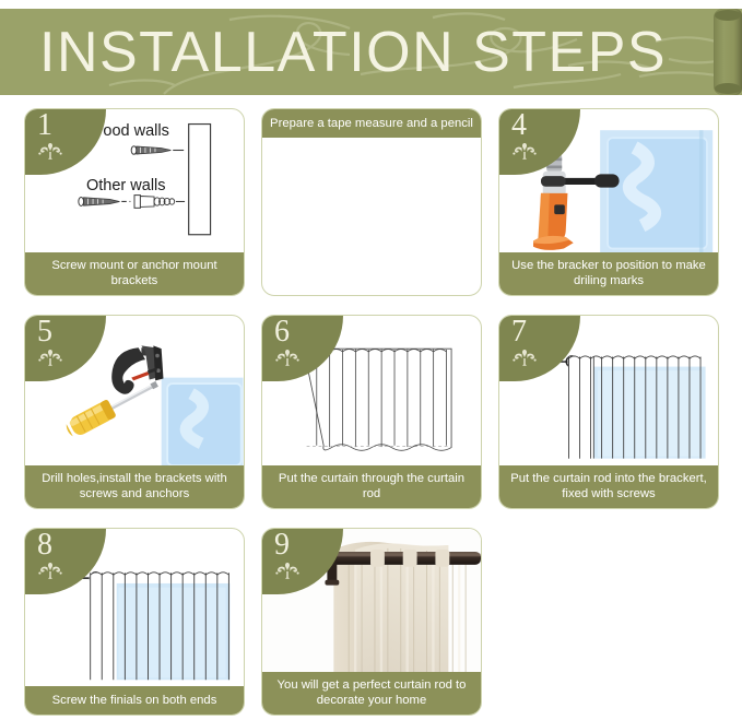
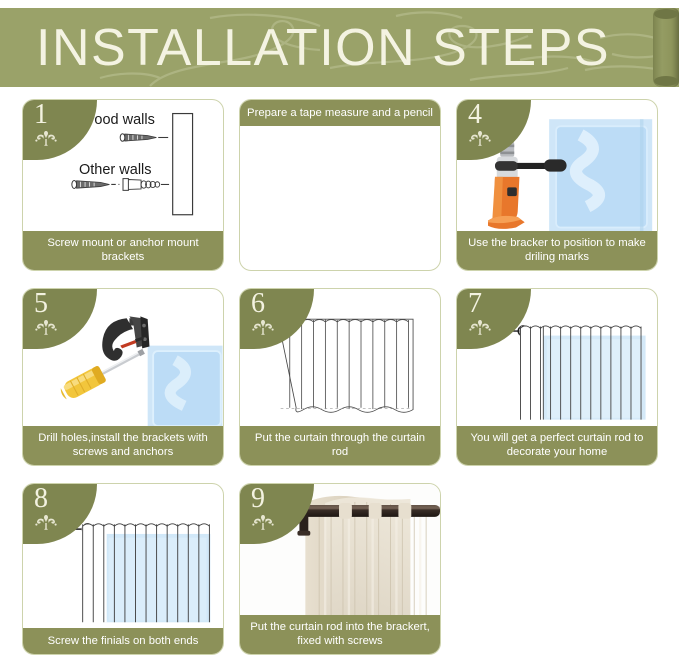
  INSTALLATION STEPS
  1
  ood walls
  Other walls
  Screw mount or anchor mount brackets
  Prepare a tape measure and a pencil
  4
  Use the bracker to position to make driling marks
  5
  Drill holes,install the brackets with screws and anchors
  6
  Put the curtain through the curtain rod
  7
- Put the curtain rod into the brackert, fixed with screws
+ You will get a perfect curtain rod to decorate your home
  8
  Screw the finials on both ends
  9
- You will get a perfect curtain rod to decorate your home
+ Put the curtain rod into the brackert, fixed with screws
